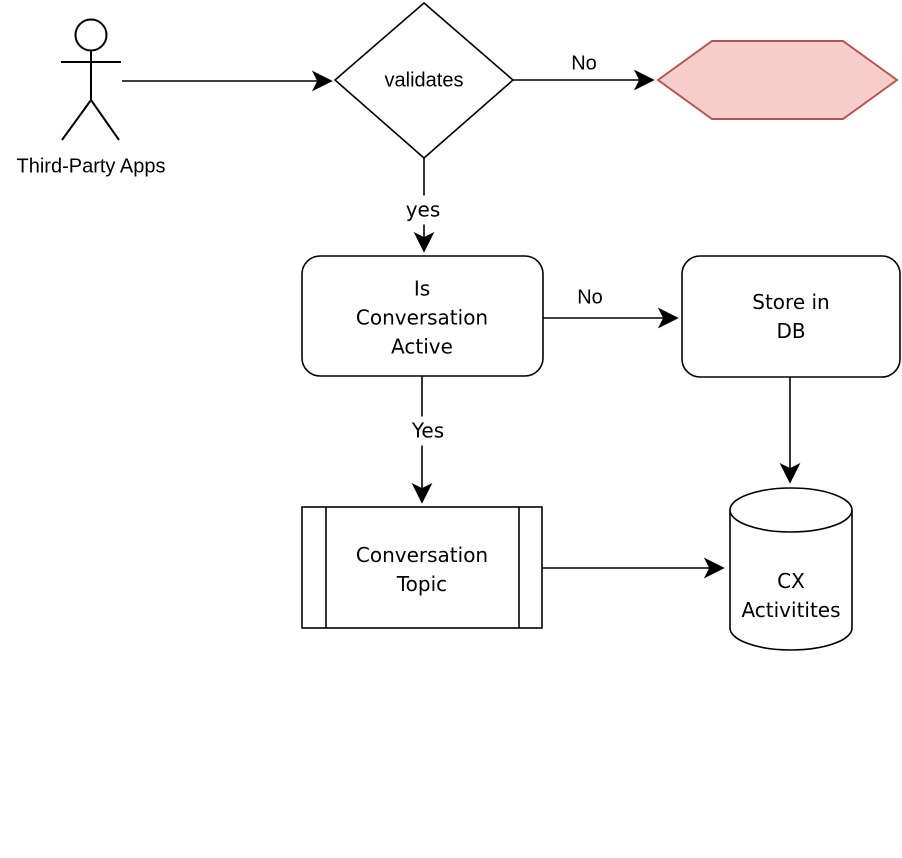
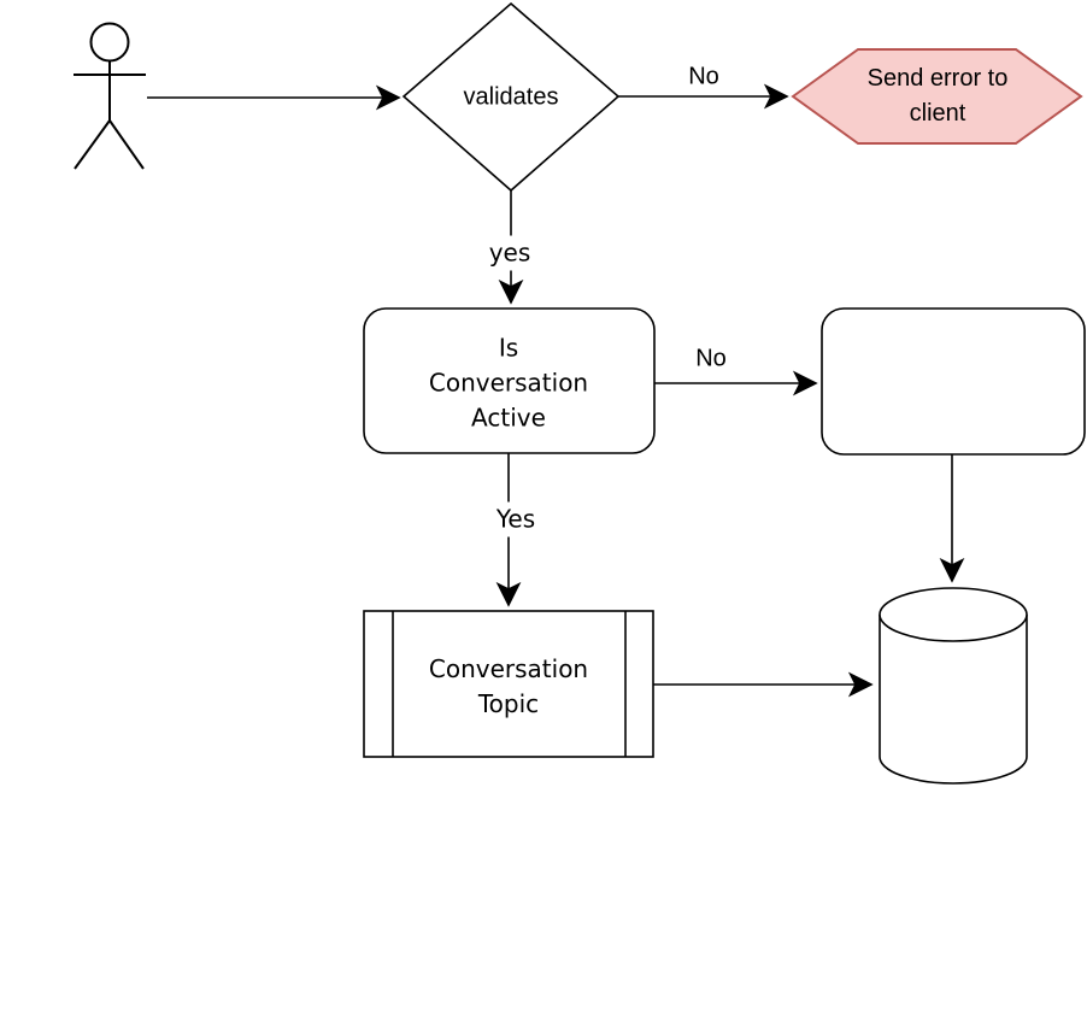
- Third-Party Apps
  validates
  No
+ Send error to client
  yes
  Is
  Conversation
  Active
  No
- Store in DB
  Yes
  Conversation
  Topic
- CX
- Activitites
